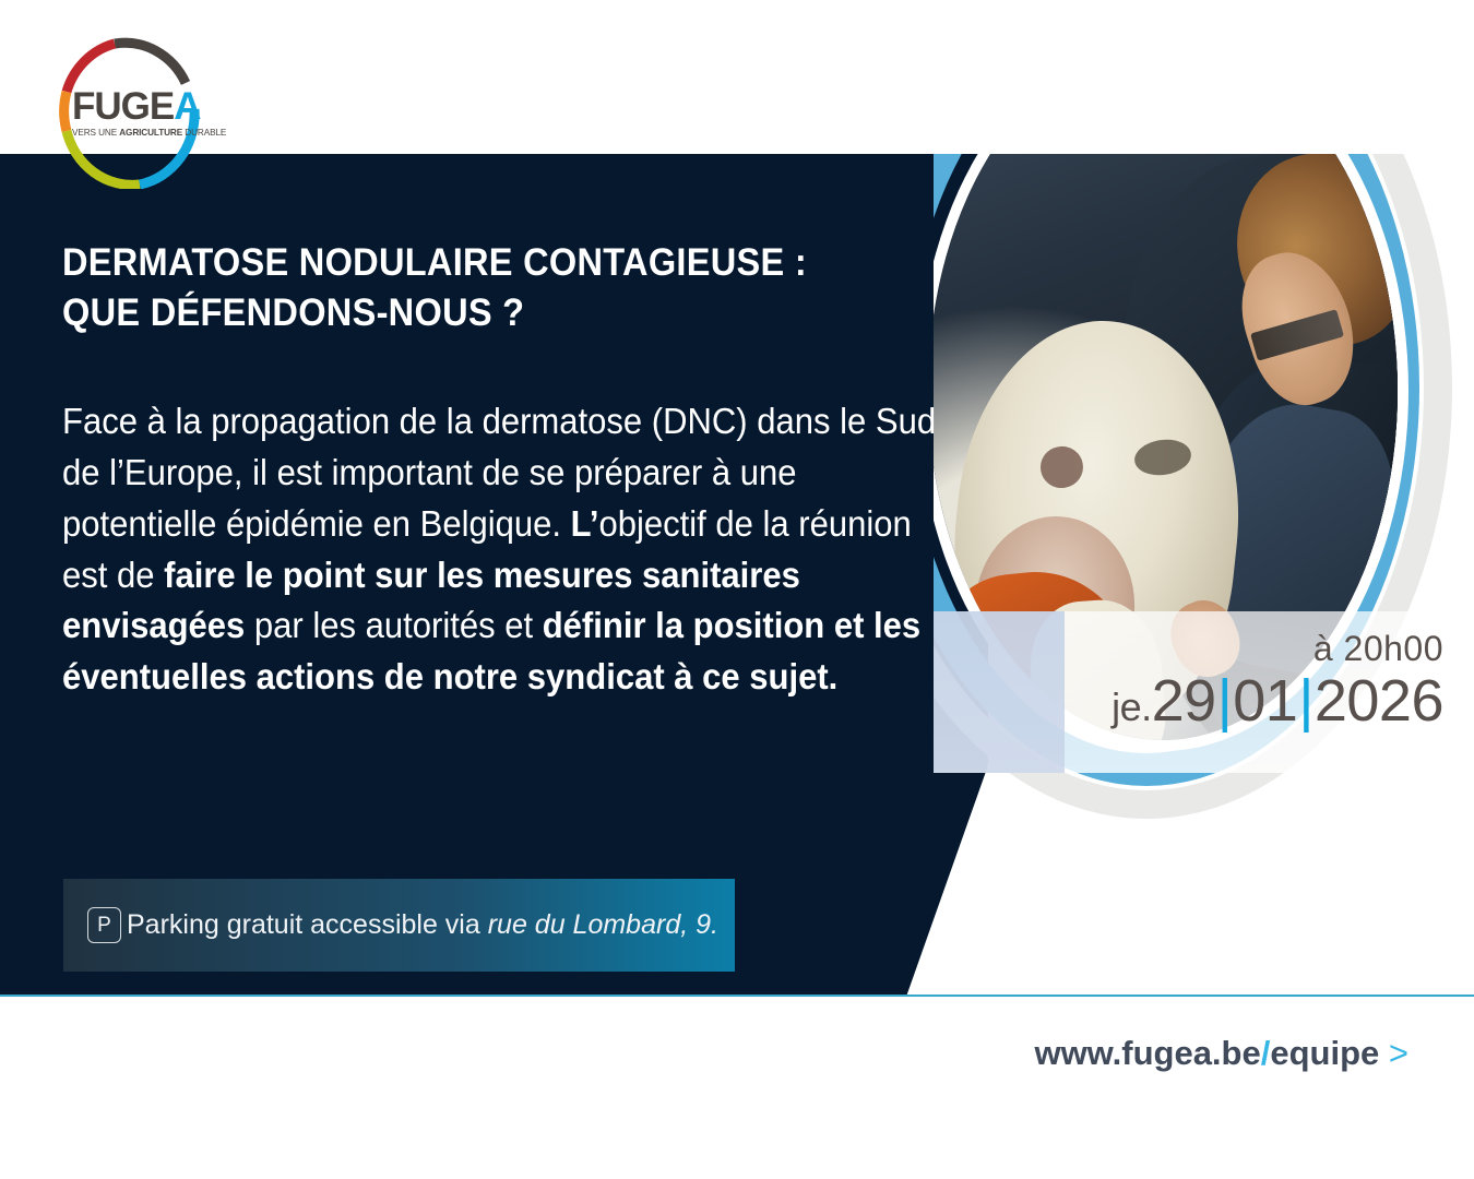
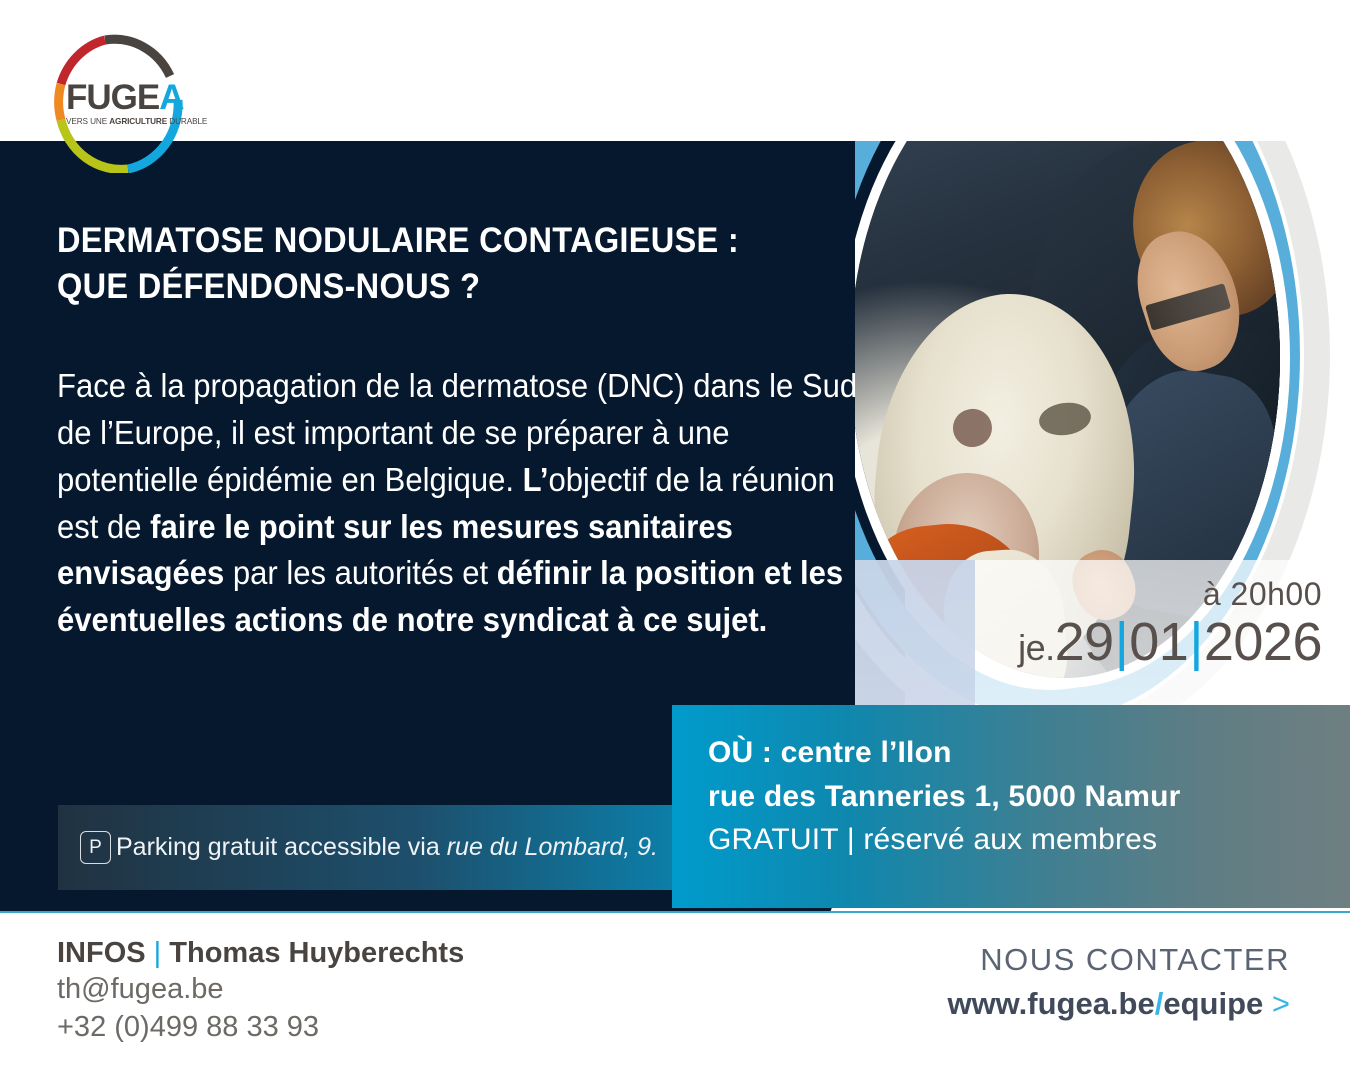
  FUGEA
  VERS UNE AGRICULTURE DURABLE
  DERMATOSE NODULAIRE CONTAGIEUSE :
  QUE DÉFENDONS-NOUS ?
  Face à la propagation de la dermatose (DNC) dans le Sud de l’Europe, il est important de se préparer à une potentielle épidémie en Belgique. L’objectif de la réunion est de faire le point sur les mesures sanitaires envisagées par les autorités et définir la position et les éventuelles actions de notre syndicat à ce sujet.
  à 20h00
  je.29|01|2026
  P
  Parking gratuit accessible via rue du Lombard, 9.
+ OÙ : centre l’Ilon
+ rue des Tanneries 1, 5000 Namur
+ GRATUIT | réservé aux membres
+ INFOS | Thomas Huyberechts
+ th@fugea.be
+ +32 (0)499 88 33 93
+ NOUS CONTACTER
  www.fugea.be/equipe >
